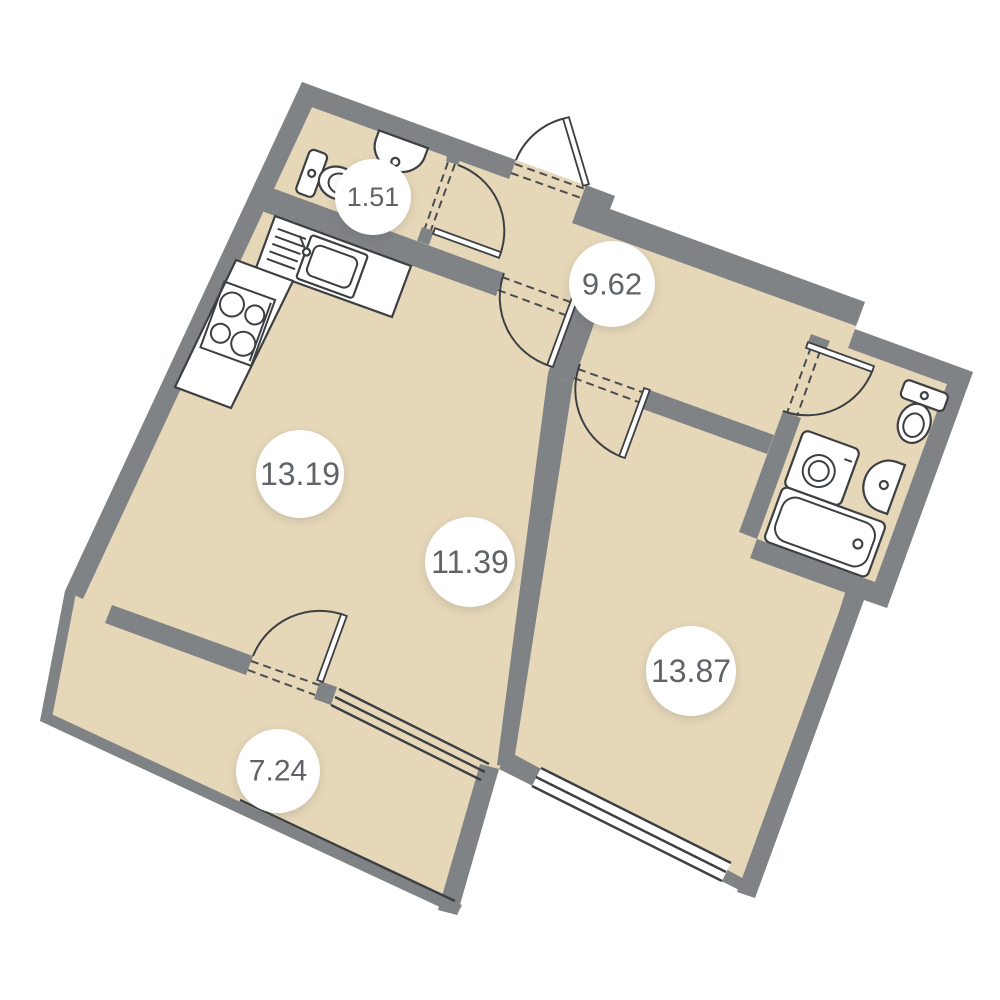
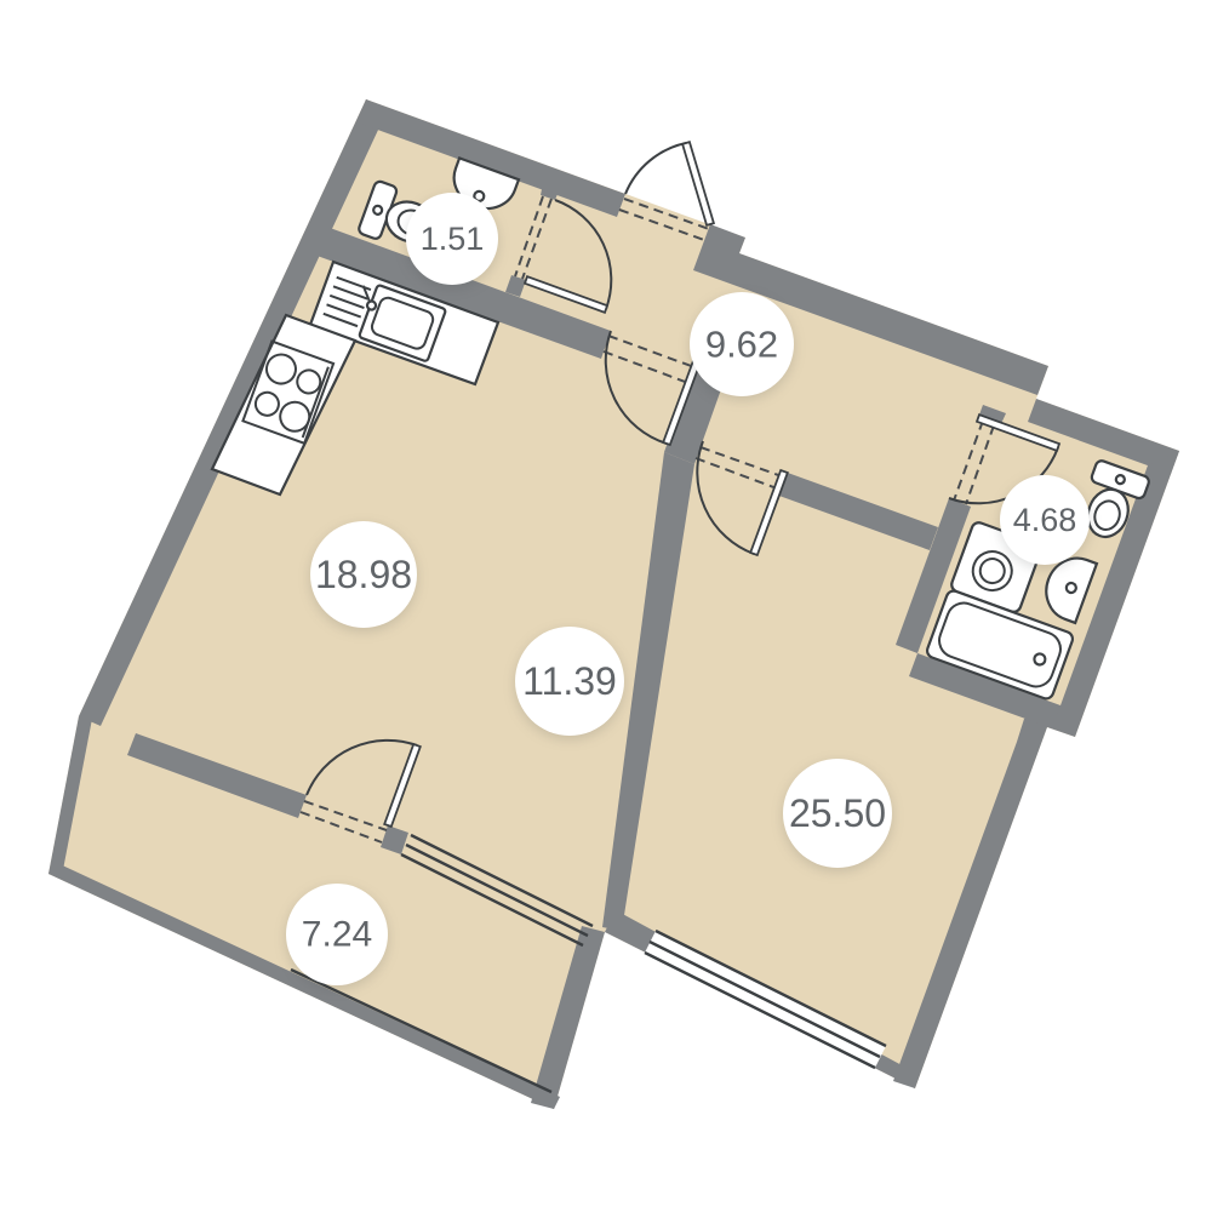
  1.51
  9.62
+ 4.68
- 13.19
+ 18.98
  11.39
- 13.87
+ 25.50
  7.24
